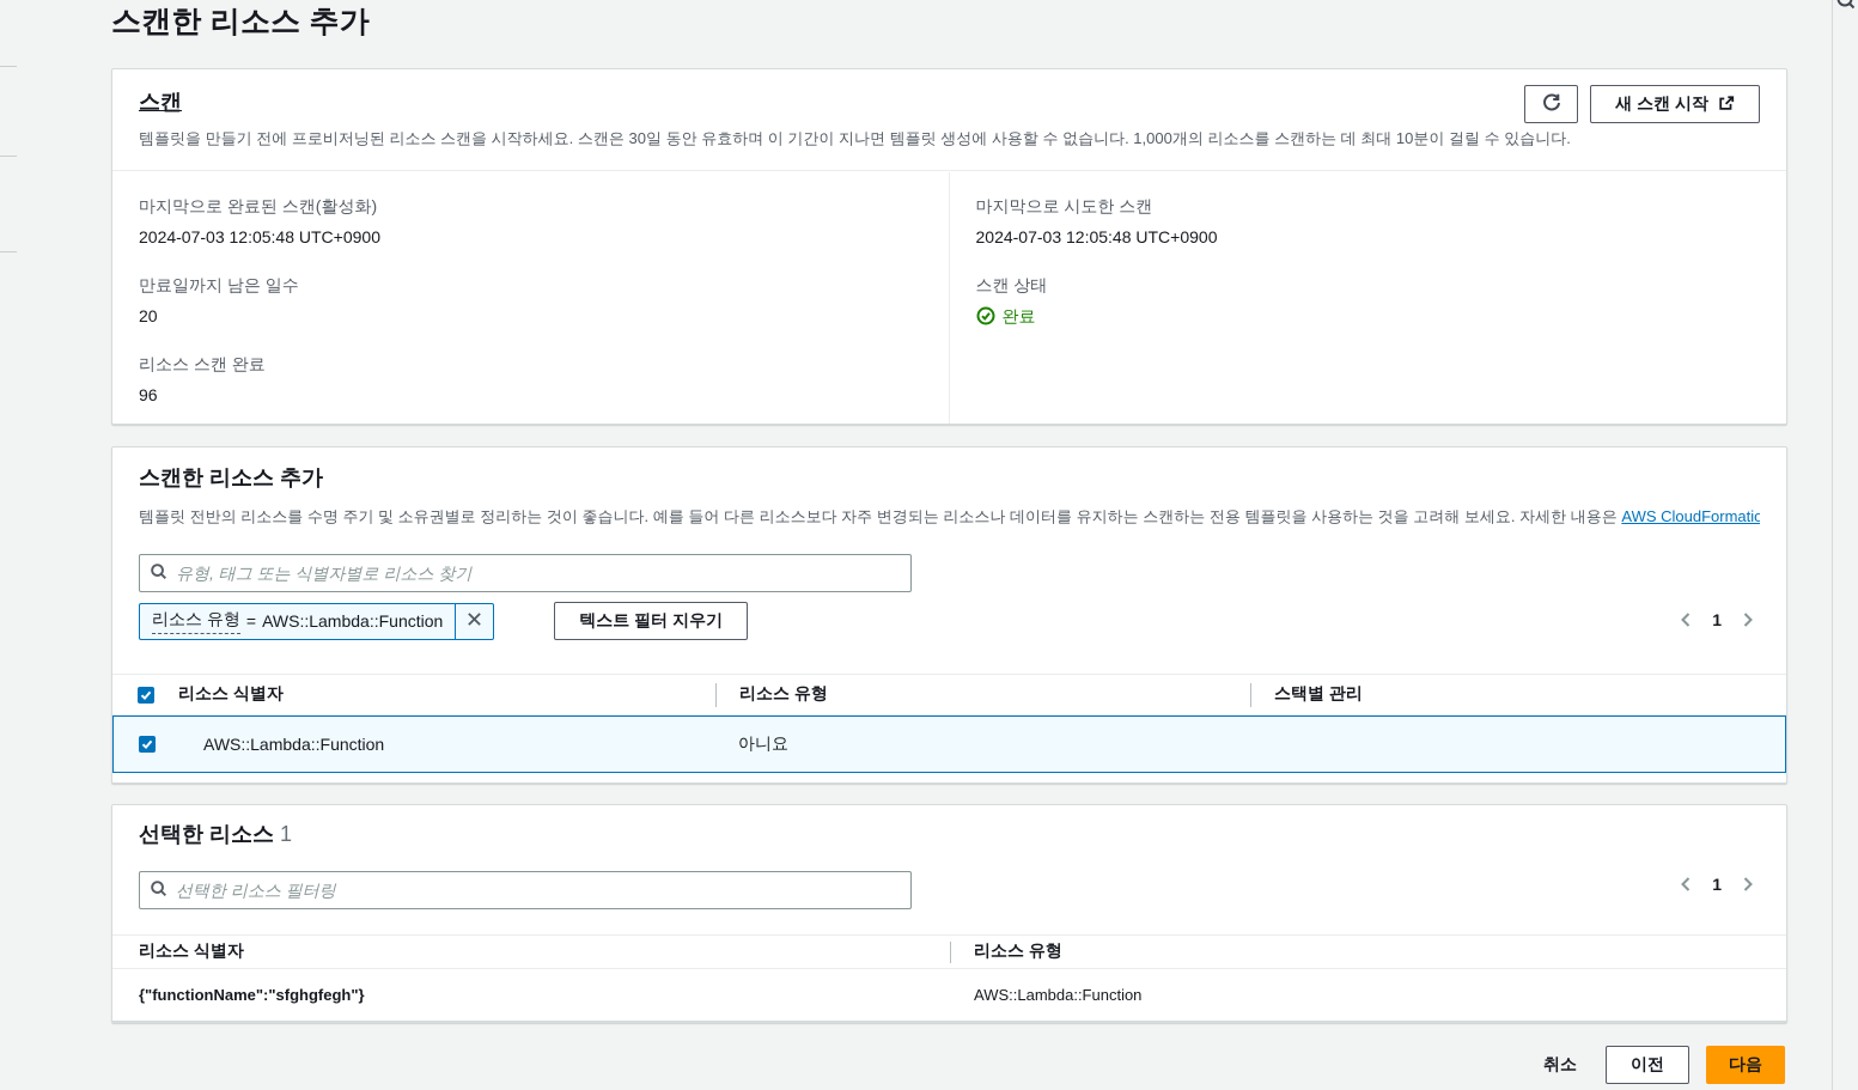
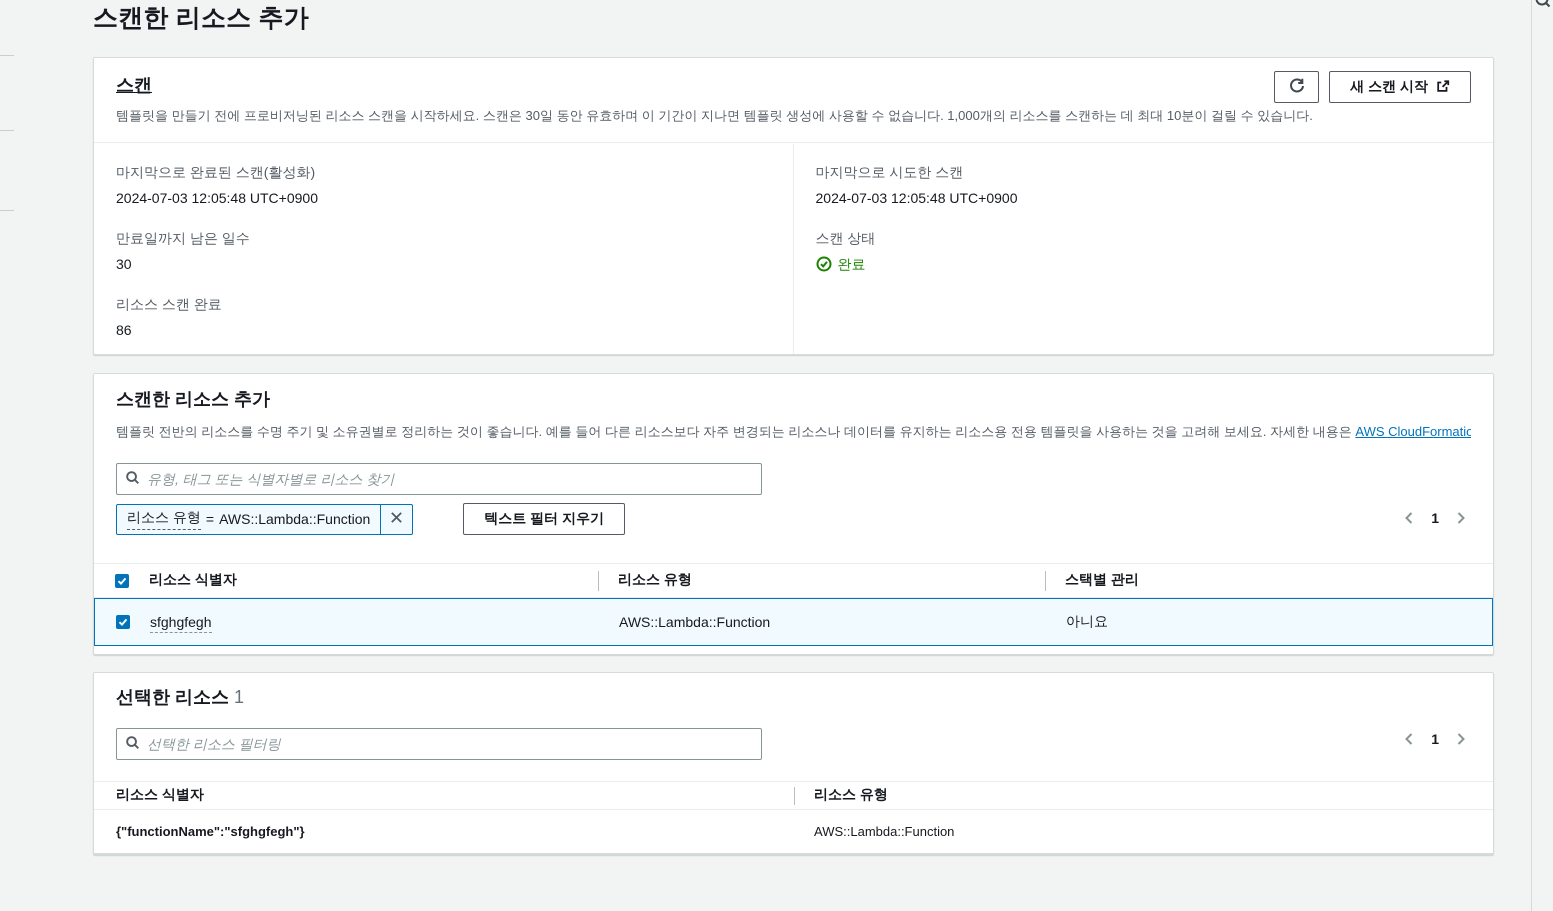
  스캔한 리소스 추가
  스캔
  템플릿을 만들기 전에 프로비저닝된 리소스 스캔을 시작하세요. 스캔은 30일 동안 유효하며 이 기간이 지나면 템플릿 생성에 사용할 수 없습니다. 1,000개의 리소스를 스캔하는 데 최대 10분이 걸릴 수 있습니다.
  새 스캔 시작
  마지막으로 완료된 스캔(활성화)
  2024-07-03 12:05:48 UTC+0900
  만료일까지 남은 일수
- 20
+ 30
  리소스 스캔 완료
- 96
+ 86
  마지막으로 시도한 스캔
  2024-07-03 12:05:48 UTC+0900
  스캔 상태
  완료
  스캔한 리소스 추가
- 템플릿 전반의 리소스를 수명 주기 및 소유권별로 정리하는 것이 좋습니다. 예를 들어 다른 리소스보다 자주 변경되는 리소스나 데이터를 유지하는 스캔하는 전용 템플릿을 사용하는 것을 고려해 보세요. 자세한 내용은 AWS CloudFormatio
+ 템플릿 전반의 리소스를 수명 주기 및 소유권별로 정리하는 것이 좋습니다. 예를 들어 다른 리소스보다 자주 변경되는 리소스나 데이터를 유지하는 리소스용 전용 템플릿을 사용하는 것을 고려해 보세요. 자세한 내용은 AWS CloudFormatio
  유형, 태그 또는 식별자별로 리소스 찾기
  리소스 유형
  =
  AWS::Lambda::Function
  텍스트 필터 지우기
  1
  리소스 식별자
  리소스 유형
  스택별 관리
+ sfghgfegh
  AWS::Lambda::Function
  아니요
  선택한 리소스 1
  선택한 리소스 필터링
  1
  리소스 식별자
  리소스 유형
  {"functionName":"sfghgfegh"}
  AWS::Lambda::Function
- 취소
- 이전
- 다음
